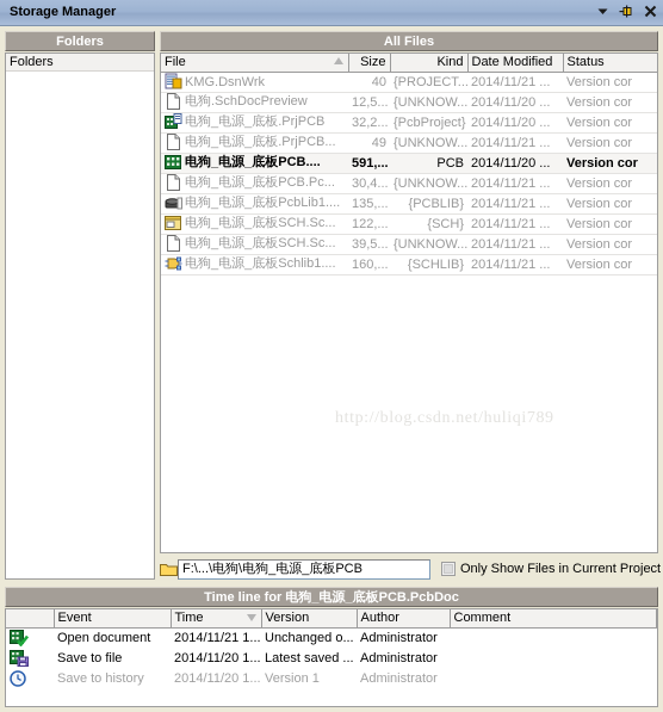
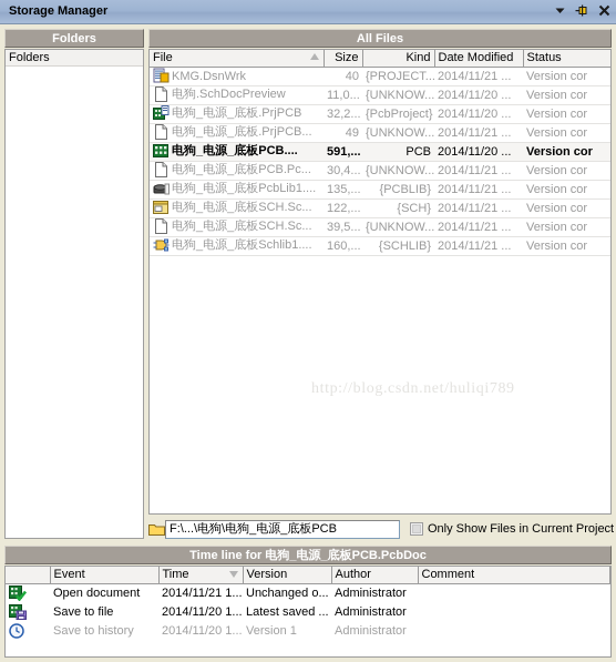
  Storage Manager
  Folders
  Folders
  All Files
  File	Size	Kind	Date Modified	Status
  KMG.DsnWrk	40	{PROJECT...	2014/11/21 ...	Version cor
- 电狗.SchDocPreview	12,5...	{UNKNOW...	2014/11/20 ...	Version cor
+ 电狗.SchDocPreview	11,0...	{UNKNOW...	2014/11/20 ...	Version cor
  电狗_电源_底板.PrjPCB	32,2...	{PcbProject}	2014/11/20 ...	Version cor
  电狗_电源_底板.PrjPCB...	49	{UNKNOW...	2014/11/21 ...	Version cor
  电狗_电源_底板PCB....	591,...	PCB	2014/11/20 ...	Version cor
  电狗_电源_底板PCB.Pc...	30,4...	{UNKNOW...	2014/11/21 ...	Version cor
  电狗_电源_底板PcbLib1....	135,...	{PCBLIB}	2014/11/21 ...	Version cor
  电狗_电源_底板SCH.Sc...	122,...	{SCH}	2014/11/21 ...	Version cor
  电狗_电源_底板SCH.Sc...	39,5...	{UNKNOW...	2014/11/21 ...	Version cor
  电狗_电源_底板Schlib1....	160,...	{SCHLIB}	2014/11/21 ...	Version cor
  http://blog.csdn.net/huliqi789
  F:\...\电狗\电狗_电源_底板PCB
  Only Show Files in Current Project
  Time line for 电狗_电源_底板PCB.PcbDoc
  	Event	Time	Version	Author	Comment
  	Open document	2014/11/21 1...	Unchanged o...	Administrator
  	Save to file	2014/11/20 1...	Latest saved ...	Administrator
  	Save to history	2014/11/20 1...	Version 1	Administrator
